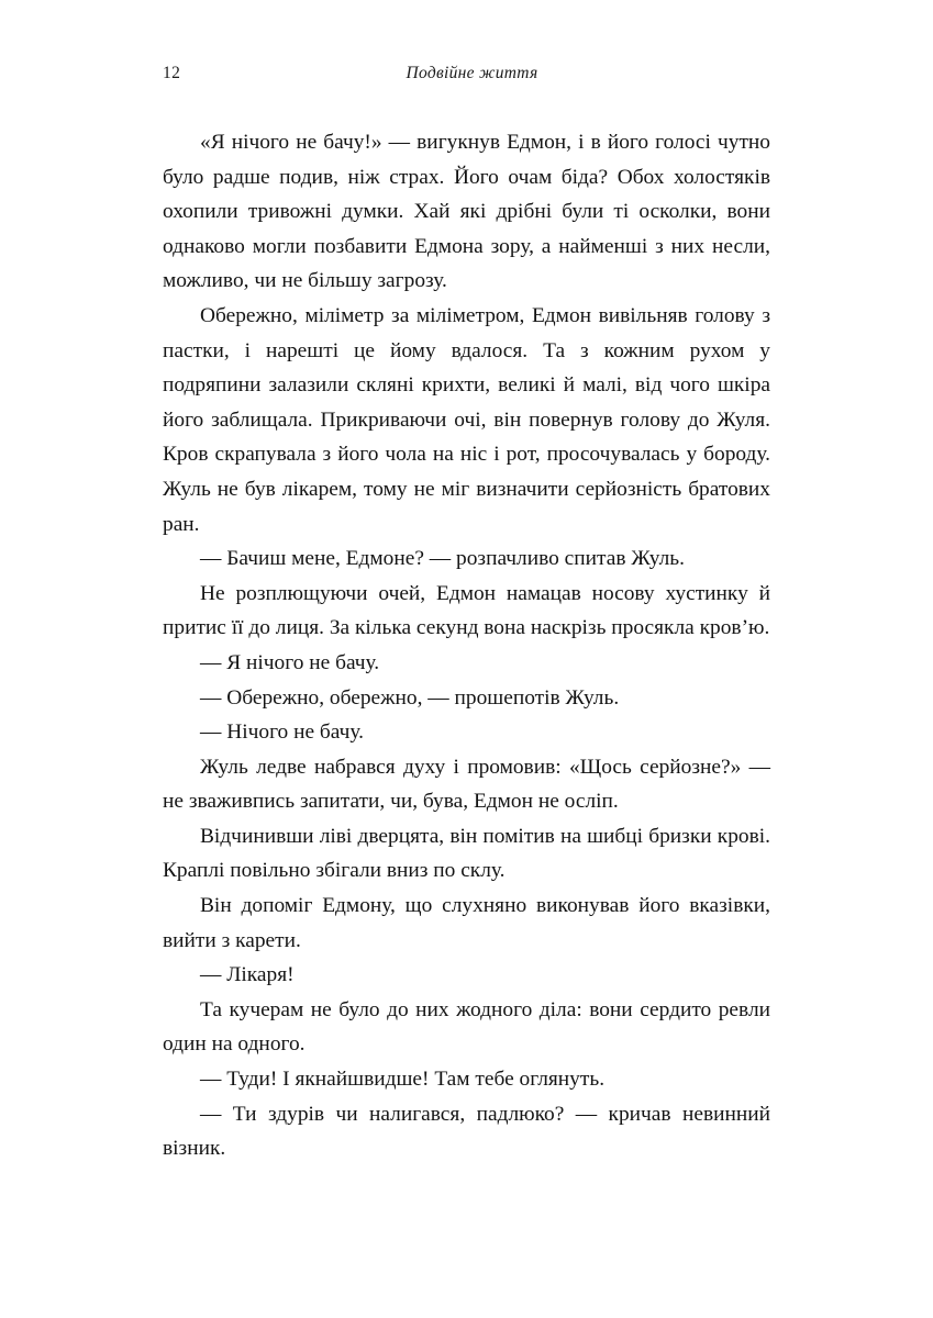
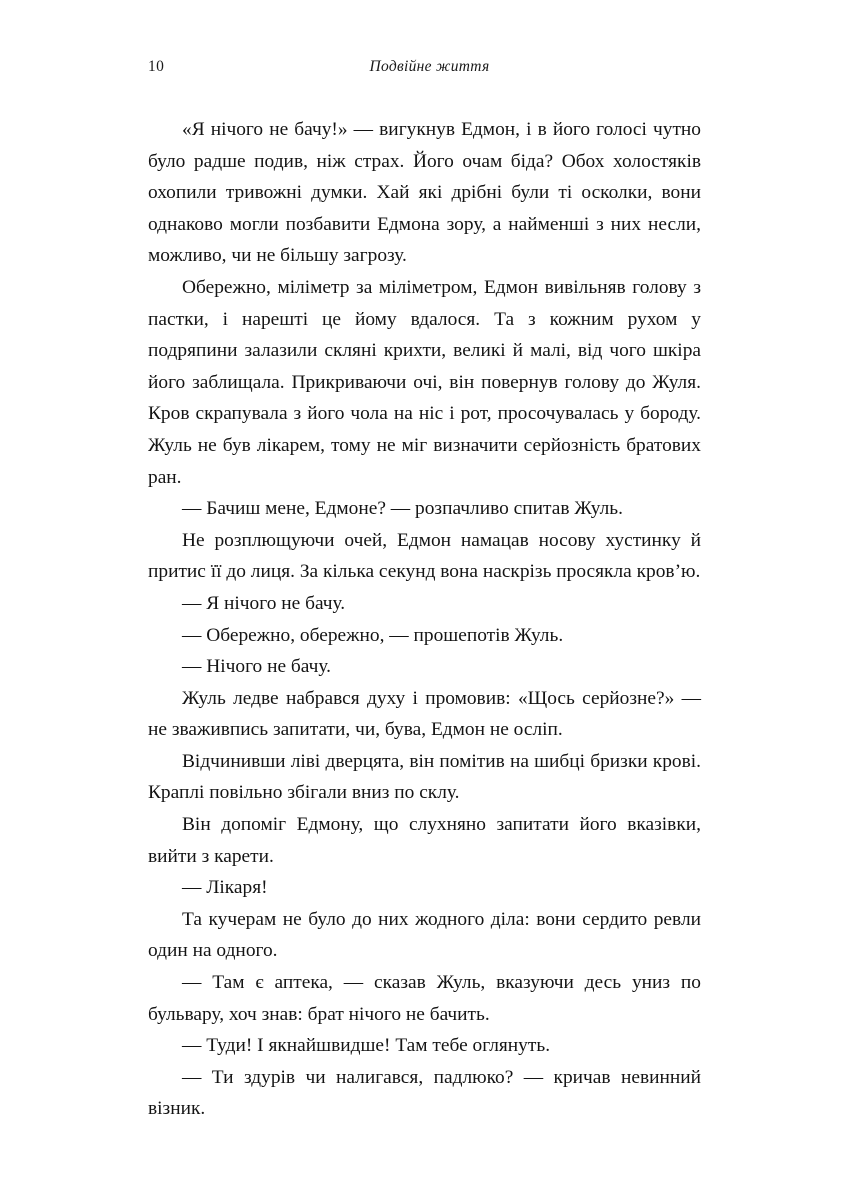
- 12
+ 10
  Подвійне життя
  «Я нічого не бачу!» — вигукнув Едмон, і в його голосі чутно було радше подив, ніж страх. Його очам біда? Обох холостяків охопили тривожні думки. Хай які дрібні були ті осколки, вони однаково могли позбавити Едмона зору, а найменші з них несли, можливо, чи не більшу загрозу.
  Обережно, міліметр за міліметром, Едмон вивільняв голову з пастки, і нарешті це йому вдалося. Та з кожним рухом у подряпини залазили скляні крихти, великі й малі, від чого шкіра його заблищала. Прикриваючи очі, він повернув голову до Жуля. Кров скрапувала з його чола на ніс і рот, просочувалась у бороду. Жуль не був лікарем, тому не міг визначити серйозність братових ран.
  — Бачиш мене, Едмоне? — розпачливо спитав Жуль.
  Не розплющуючи очей, Едмон намацав носову хустинку й притис її до лиця. За кілька секунд вона наскрізь просякла кров’ю.
  — Я нічого не бачу.
  — Обережно, обережно, — прошепотів Жуль.
  — Нічого не бачу.
  Жуль ледве набрався духу і промовив: «Щось серйозне?» — не зваживпись запитати, чи, бува, Едмон не осліп.
  Відчинивши ліві дверцята, він помітив на шибці бризки крові. Краплі повільно збігали вниз по склу.
- Він допоміг Едмону, що слухняно виконував його вказівки, вийти з карети.
+ Він допоміг Едмону, що слухняно запитати його вказівки, вийти з карети.
  — Лікаря!
  Та кучерам не було до них жодного діла: вони сердито ревли один на одного.
+ — Там є аптека, — сказав Жуль, вказуючи десь униз по бульвару, хоч знав: брат нічого не бачить.
  — Туди! І якнайшвидше! Там тебе оглянуть.
  — Ти здурів чи налигався, падлюко? — кричав невинний візник.
